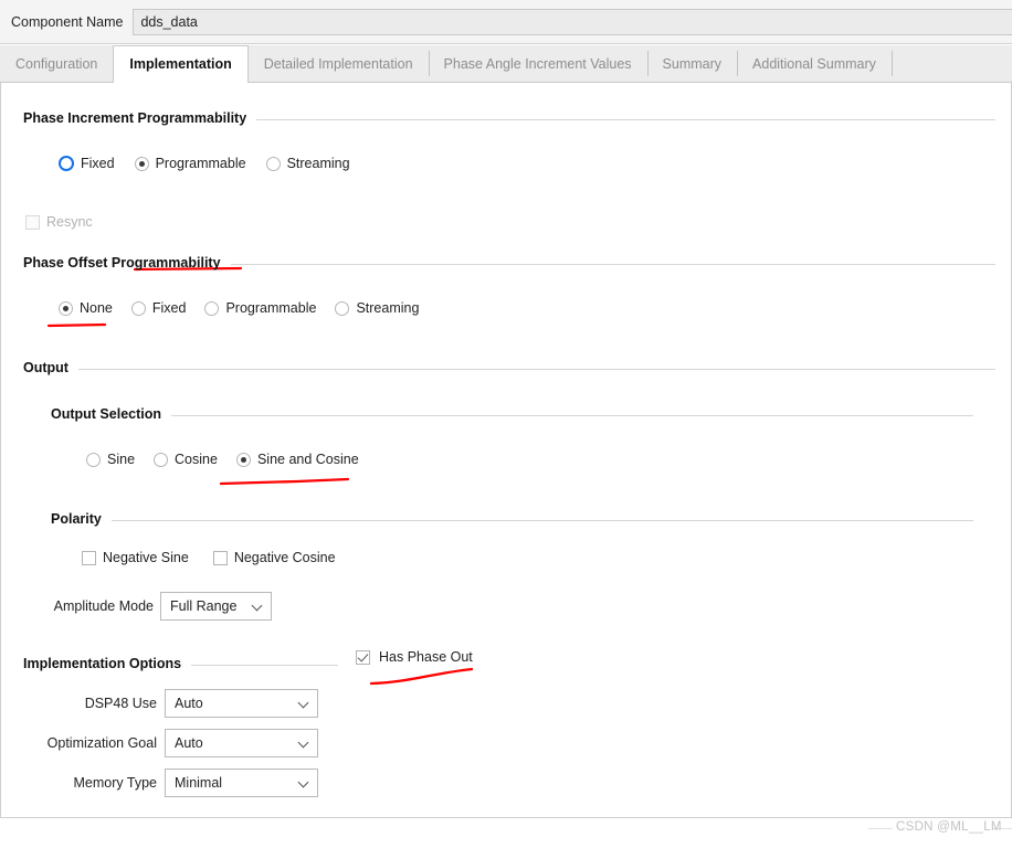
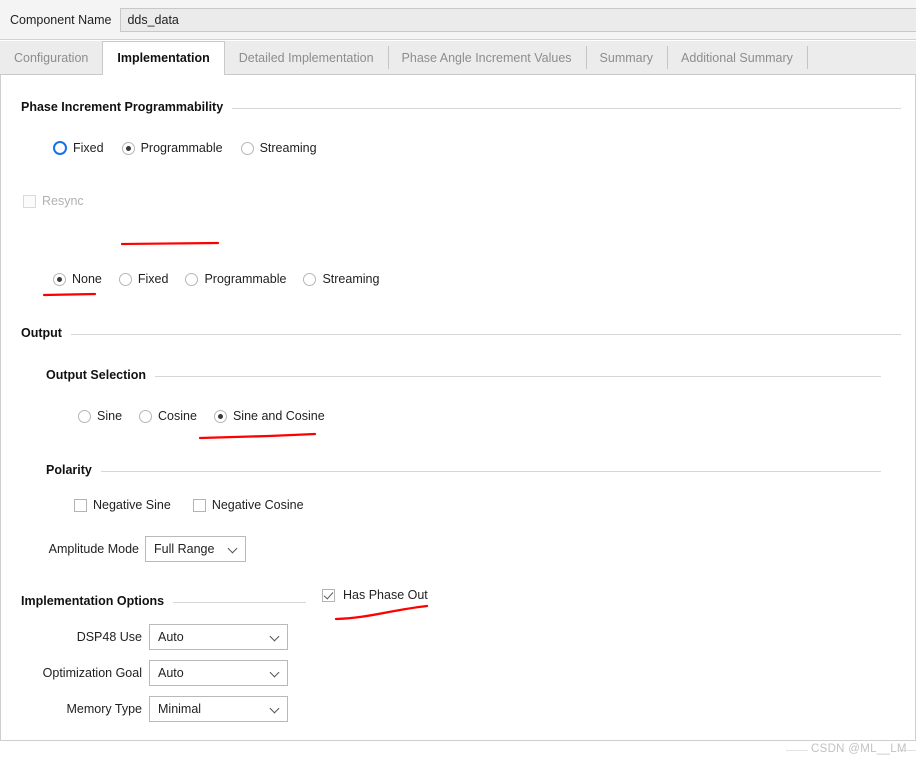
  Component Name
  dds_data
  Configuration
  Implementation
  Detailed Implementation
  Phase Angle Increment Values
  Summary
  Additional Summary
  Phase Increment Programmability
  Fixed
  Programmable
  Streaming
  Resync
- Phase Offset Programmability
  None
  Fixed
  Programmable
  Streaming
  Output
  Output Selection
  Sine
  Cosine
  Sine and Cosine
  Polarity
  Negative Sine
  Negative Cosine
  Amplitude Mode
  Full Range
  Implementation Options
  DSP48 Use
  Auto
  Optimization Goal
  Auto
  Memory Type
  Minimal
  Has Phase Out
  CSDN @ML__LM
